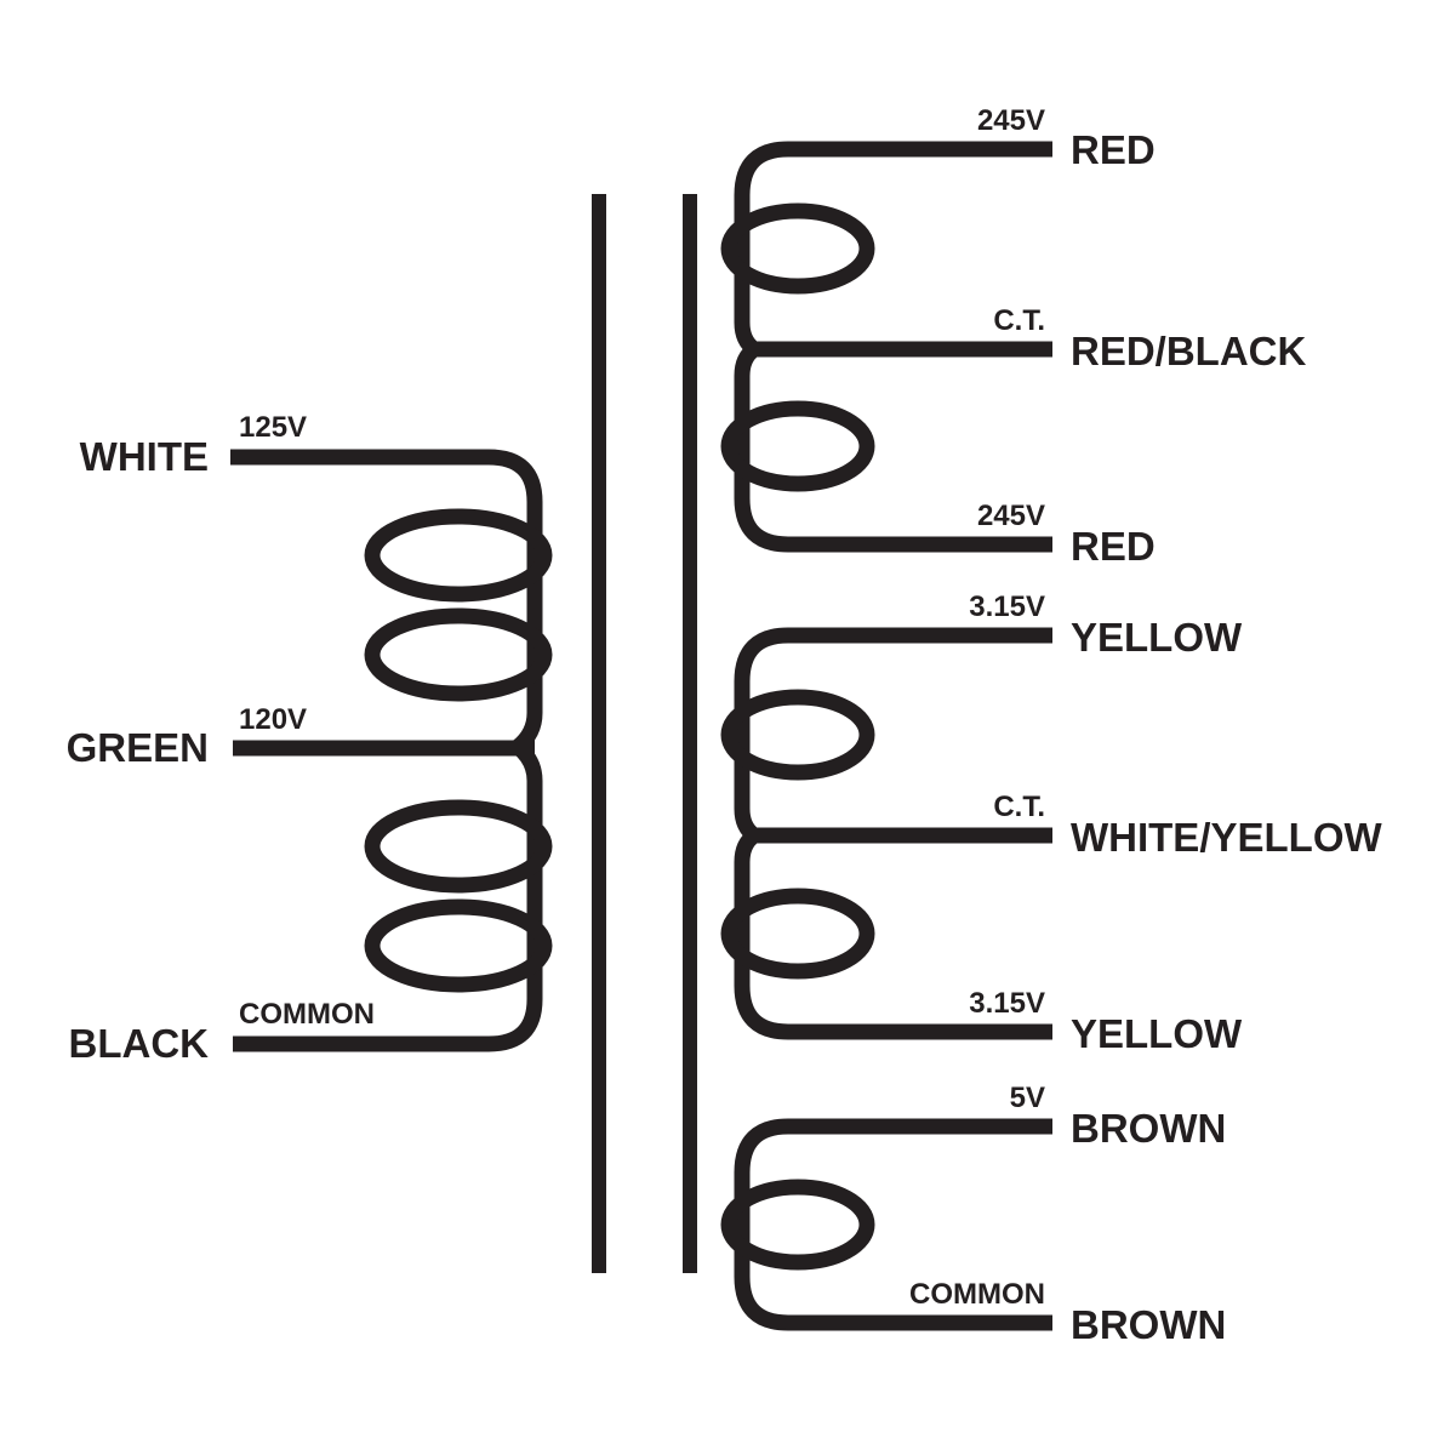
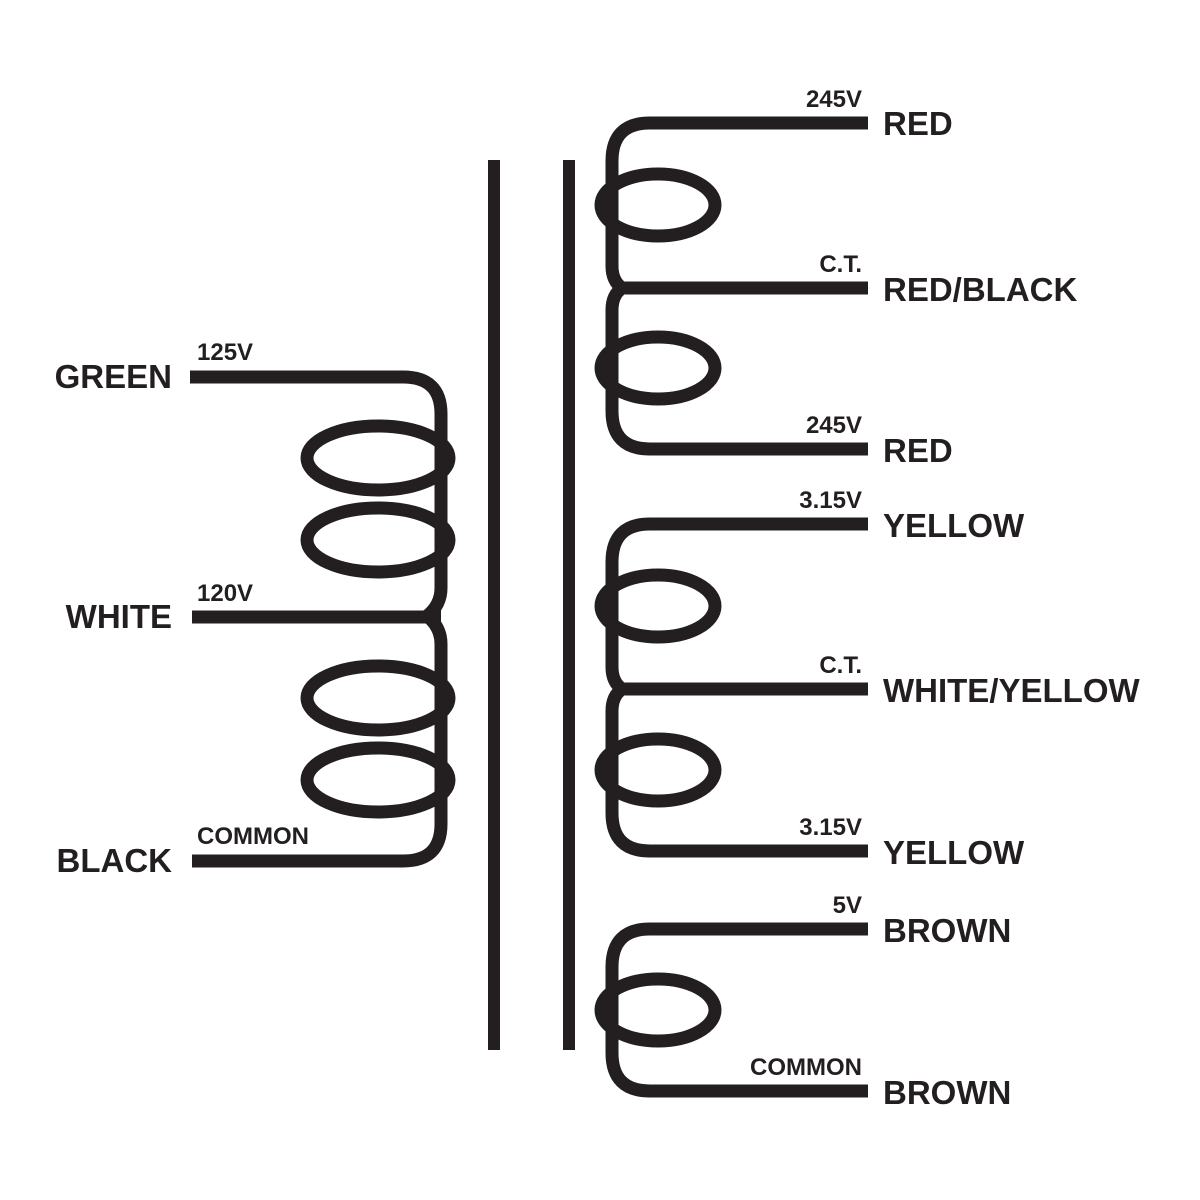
- WHITE
+ GREEN
  125V
- GREEN
+ WHITE
  120V
  BLACK
  COMMON
  245V
  RED
  C.T.
  RED/BLACK
  245V
  RED
  3.15V
  YELLOW
  C.T.
  WHITE/YELLOW
  3.15V
  YELLOW
  5V
  BROWN
  COMMON
  BROWN
